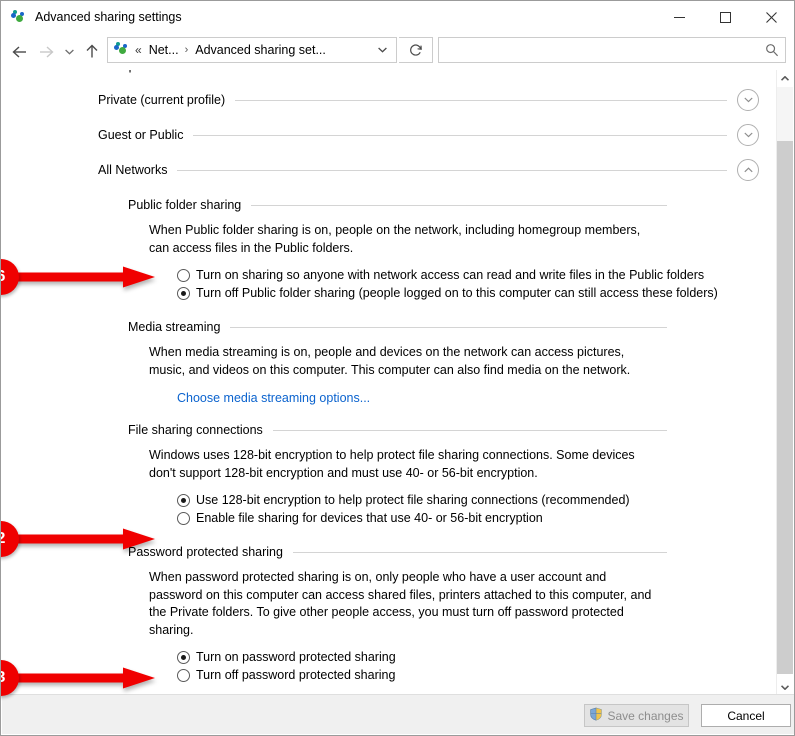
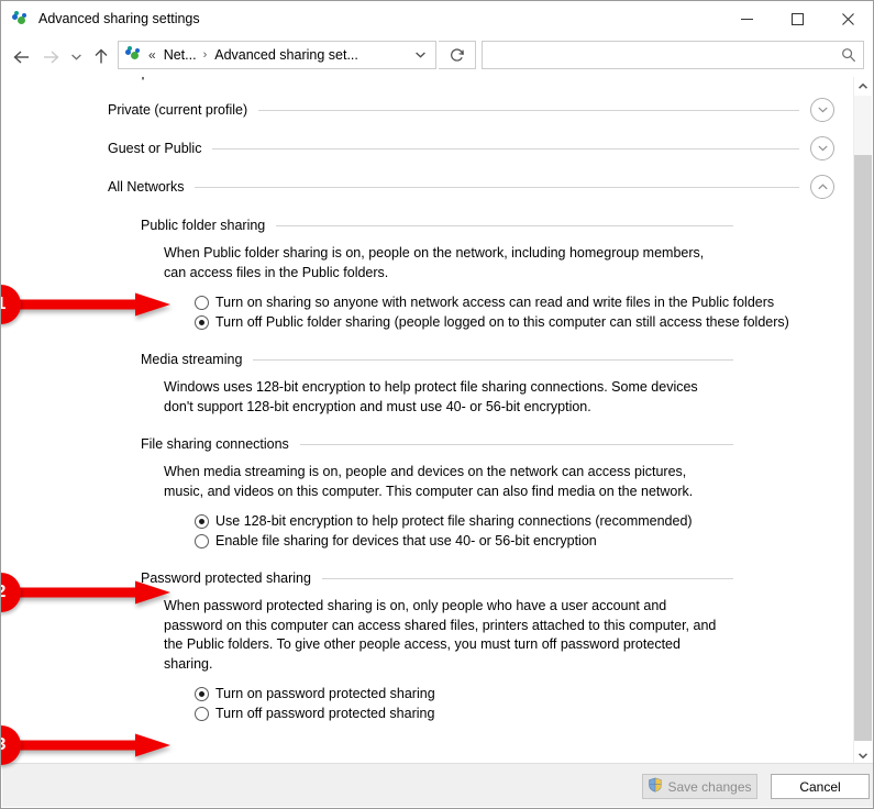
  Advanced sharing settings
  «
  Net...
  ›
  Advanced sharing set...
  Private (current profile)
  Guest or Public
  All Networks
  Public folder sharing
  When Public folder sharing is on, people on the network, including homegroup members, can access files in the Public folders.
  Turn on sharing so anyone with network access can read and write files in the Public folders
  Turn off Public folder sharing (people logged on to this computer can still access these folders)
  Media streaming
- When media streaming is on, people and devices on the network can access pictures, music, and videos on this computer. This computer can also find media on the network.
+ Windows uses 128-bit encryption to help protect file sharing connections. Some devices don't support 128-bit encryption and must use 40- or 56-bit encryption.
- Choose media streaming options...
  File sharing connections
- Windows uses 128-bit encryption to help protect file sharing connections. Some devices don't support 128-bit encryption and must use 40- or 56-bit encryption.
+ When media streaming is on, people and devices on the network can access pictures, music, and videos on this computer. This computer can also find media on the network.
  Use 128-bit encryption to help protect file sharing connections (recommended)
  Enable file sharing for devices that use 40- or 56-bit encryption
  Password protected sharing
- When password protected sharing is on, only people who have a user account and password on this computer can access shared files, printers attached to this computer, and the Private folders. To give other people access, you must turn off password protected sharing.
+ When password protected sharing is on, only people who have a user account and password on this computer can access shared files, printers attached to this computer, and the Public folders. To give other people access, you must turn off password protected sharing.
  Turn on password protected sharing
  Turn off password protected sharing
  Save changes
  Cancel
- 6
+ 1
  2
  3
